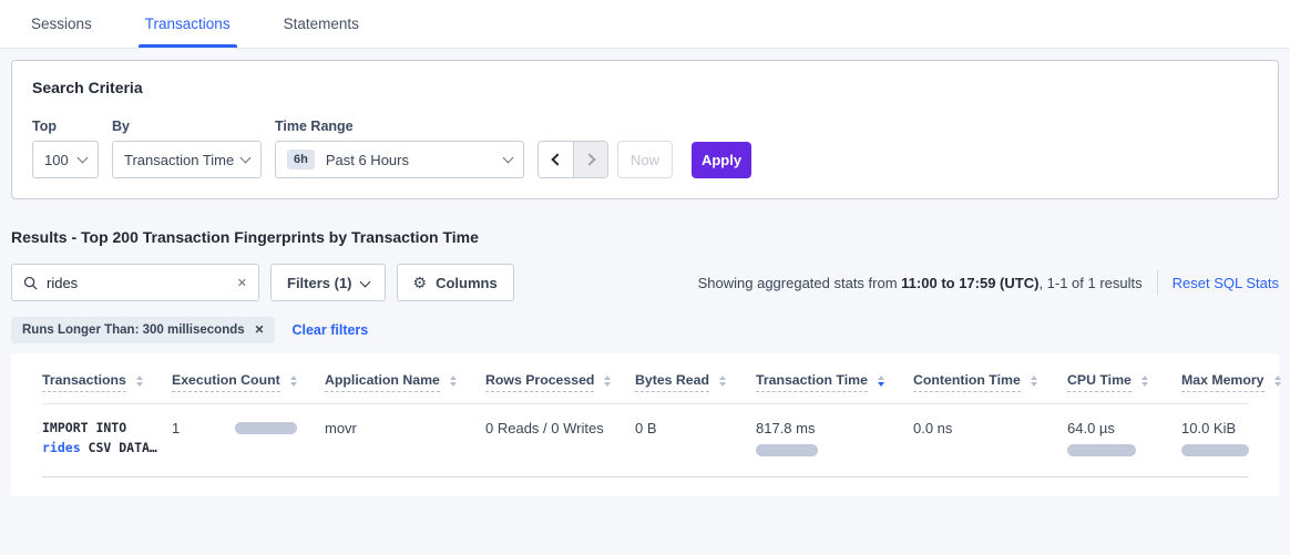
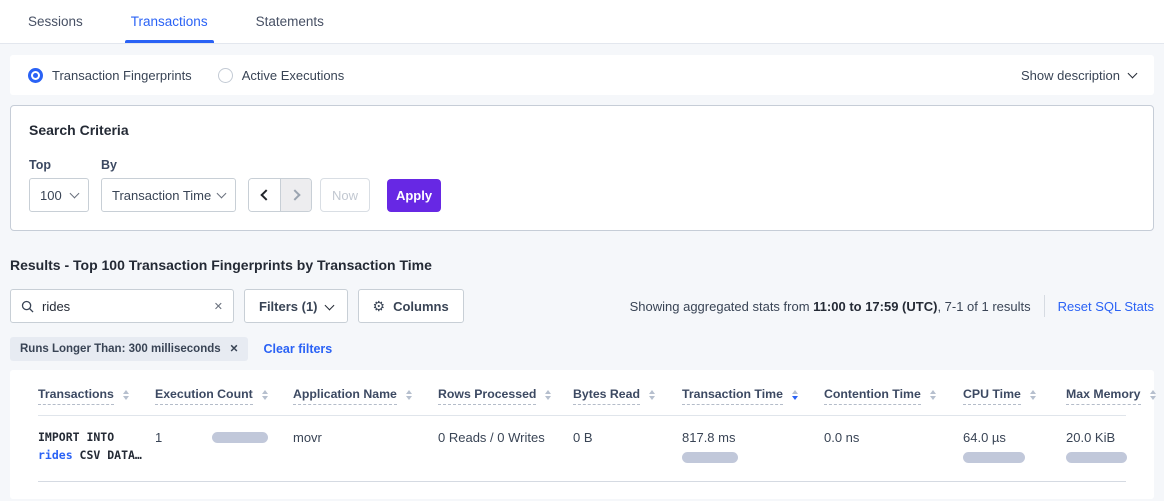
  Sessions
  Transactions
  Statements
+ Transaction Fingerprints
+ Active Executions
+ Show description
  Search Criteria
  Top
  100
  By
  Transaction Time
- Time Range
- 6h
- Past 6 Hours
  Now
  Apply
- Results - Top 200 Transaction Fingerprints by Transaction Time
+ Results - Top 100 Transaction Fingerprints by Transaction Time
  rides
  ✕
  Filters (1)
  ⚙
  Columns
- Showing aggregated stats from 11:00 to 17:59 (UTC), 1-1 of 1 results
+ Showing aggregated stats from 11:00 to 17:59 (UTC), 7-1 of 1 results
  Reset SQL Stats
  Runs Longer Than: 300 milliseconds
  ✕
  Clear filters
  Transactions	Execution Count	Application Name	Rows Processed	Bytes Read	Transaction Time	Contention Time	CPU Time	Max Memory
- IMPORT INTO rides CSV DATA…	1	movr	0 Reads / 0 Writes	0 B	817.8 ms	0.0 ns	64.0 µs	10.0 KiB
+ IMPORT INTO rides CSV DATA…	1	movr	0 Reads / 0 Writes	0 B	817.8 ms	0.0 ns	64.0 µs	20.0 KiB
